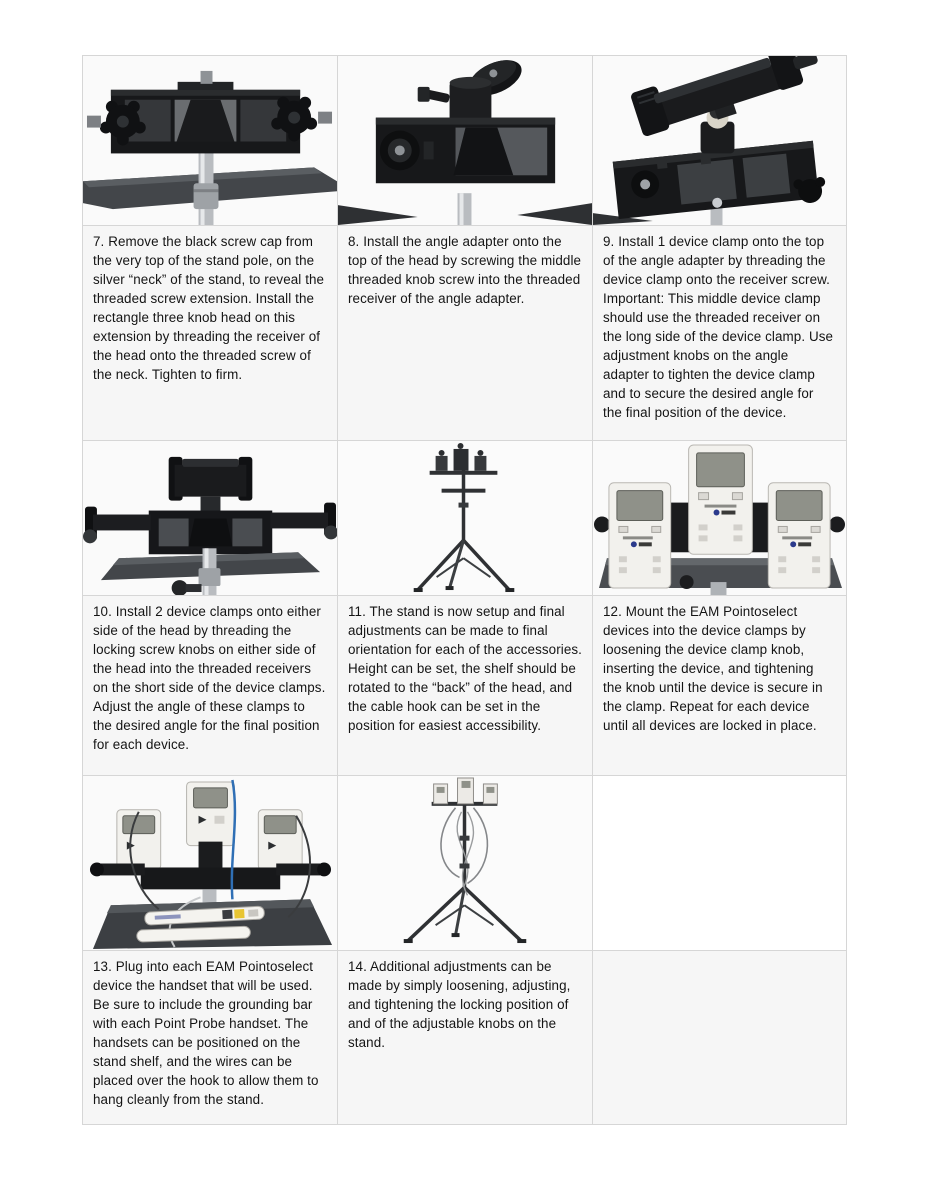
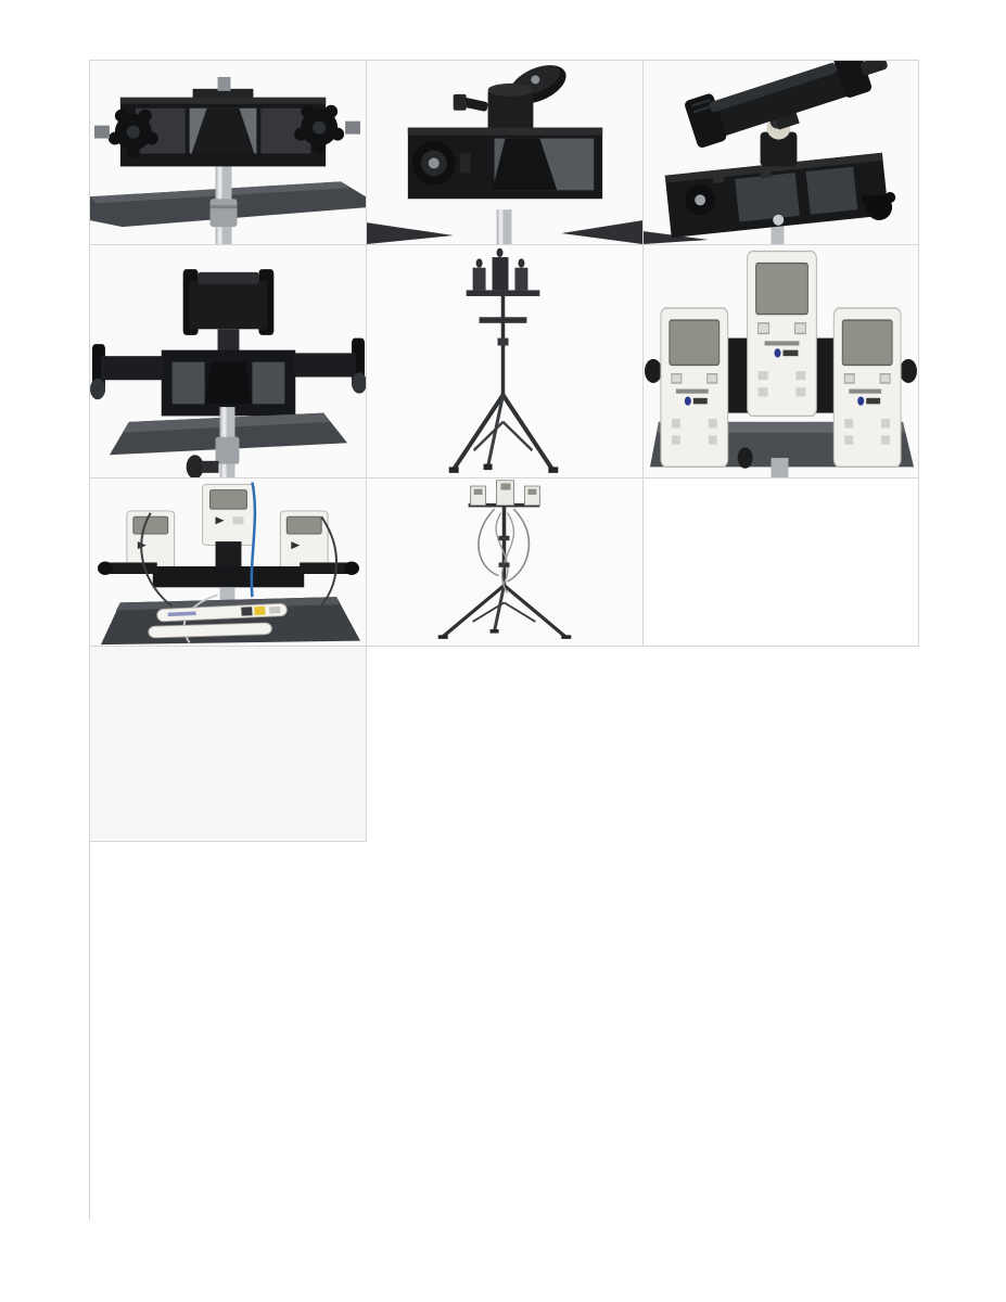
- 7. Remove the black screw cap from the very top of the stand pole, on the silver “neck” of the stand, to reveal the threaded screw extension. Install the rectangle three knob head on this extension by threading the receiver of the head onto the threaded screw of the neck. Tighten to firm.
- 8. Install the angle adapter onto the top of the head by screwing the middle threaded knob screw into the threaded receiver of the angle adapter.
- 9. Install 1 device clamp onto the top of the angle adapter by threading the device clamp onto the receiver screw. Important: This middle device clamp should use the threaded receiver on the long side of the device clamp. Use adjustment knobs on the angle adapter to tighten the device clamp and to secure the desired angle for the final position of the device.
- 10. Install 2 device clamps onto either side of the head by threading the locking screw knobs on either side of the head into the threaded receivers on the short side of the device clamps. Adjust the angle of these clamps to the desired angle for the final position for each device.
- 11. The stand is now setup and final adjustments can be made to final orientation for each of the accessories. Height can be set, the shelf should be rotated to the “back” of the head, and the cable hook can be set in the position for easiest accessibility.
- 12. Mount the EAM Pointoselect devices into the device clamps by loosening the device clamp knob, inserting the device, and tightening the knob until the device is secure in the clamp. Repeat for each device until all devices are locked in place.
- 13. Plug into each EAM Pointoselect device the handset that will be used. Be sure to include the grounding bar with each Point Probe handset. The handsets can be positioned on the stand shelf, and the wires can be placed over the hook to allow them to hang cleanly from the stand.
- 14. Additional adjustments can be made by simply loosening, adjusting, and tightening the locking position of and of the adjustable knobs on the stand.
